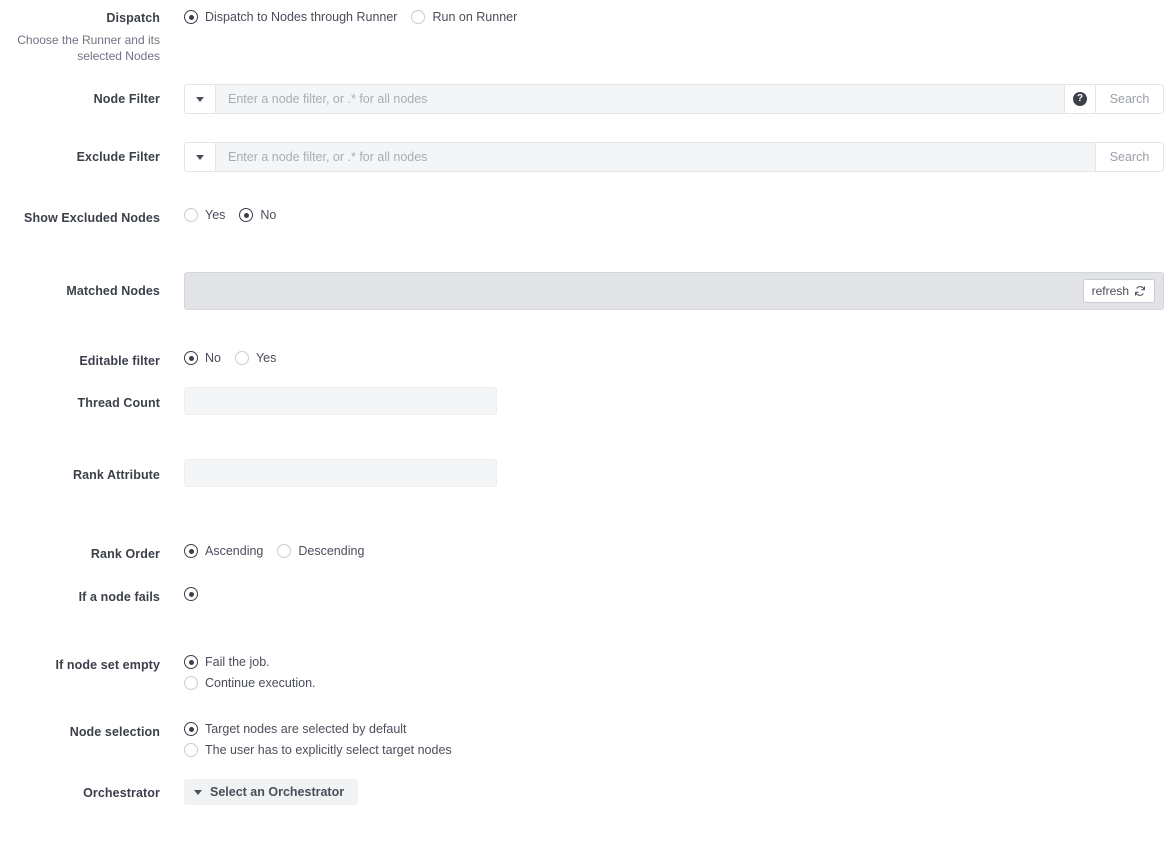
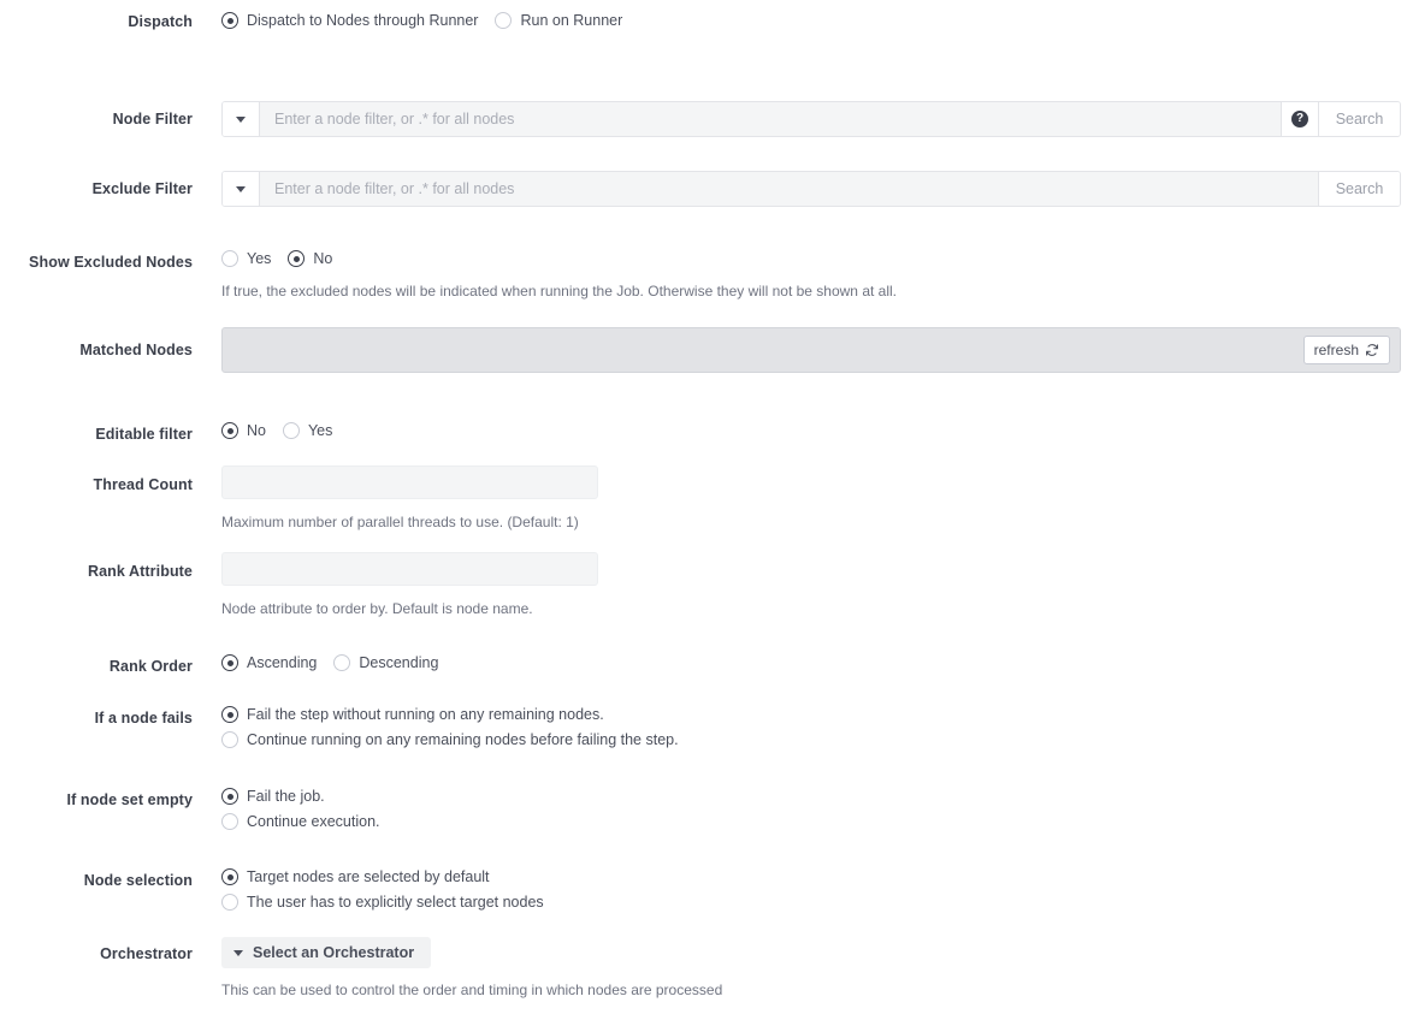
  Dispatch
- Choose the Runner and its selected Nodes
  Dispatch to Nodes through Runner
  Run on Runner
  Node Filter
  Enter a node filter, or .* for all nodes
  ?
  Search
  Exclude Filter
  Enter a node filter, or .* for all nodes
  Search
  Show Excluded Nodes
  Yes
  No
+ If true, the excluded nodes will be indicated when running the Job. Otherwise they will not be shown at all.
  Matched Nodes
  refresh
  Editable filter
  No
  Yes
  Thread Count
+ Maximum number of parallel threads to use. (Default: 1)
  Rank Attribute
+ Node attribute to order by. Default is node name.
  Rank Order
  Ascending
  Descending
  If a node fails
+ Fail the step without running on any remaining nodes.
+ Continue running on any remaining nodes before failing the step.
  If node set empty
  Fail the job.
  Continue execution.
  Node selection
  Target nodes are selected by default
  The user has to explicitly select target nodes
  Orchestrator
  Select an Orchestrator
+ This can be used to control the order and timing in which nodes are processed
